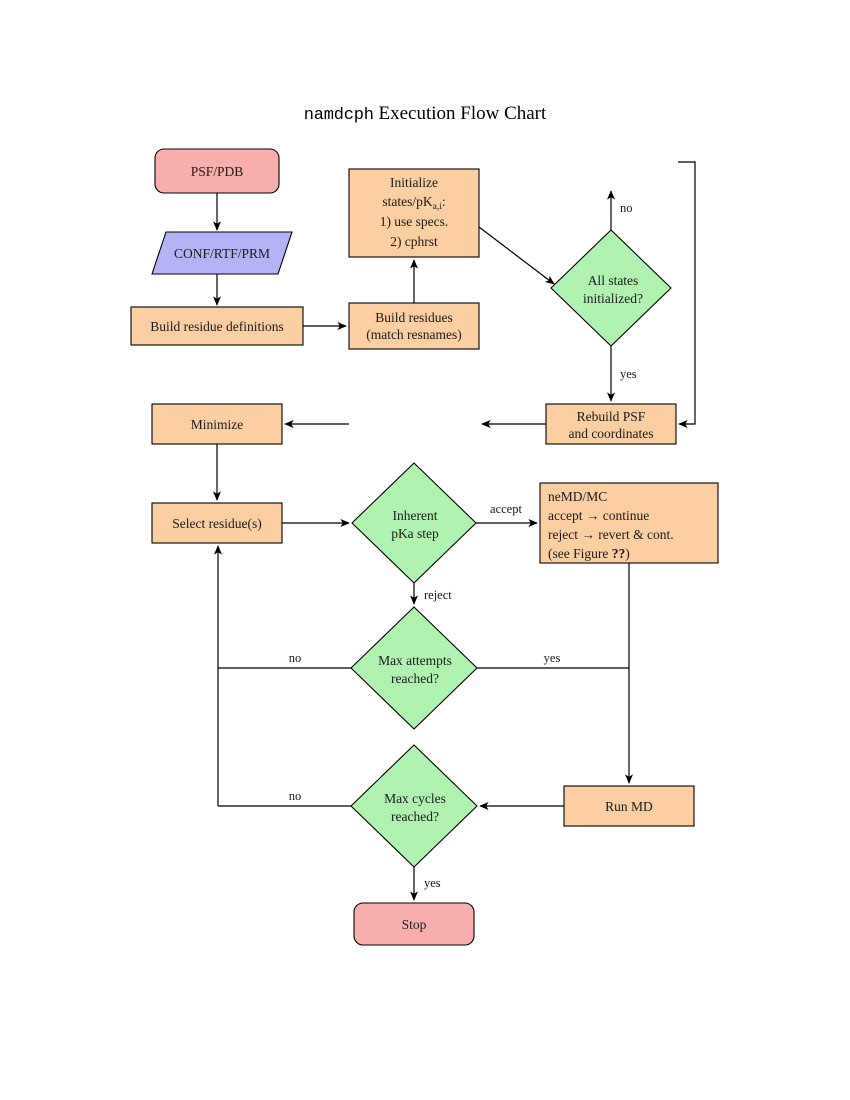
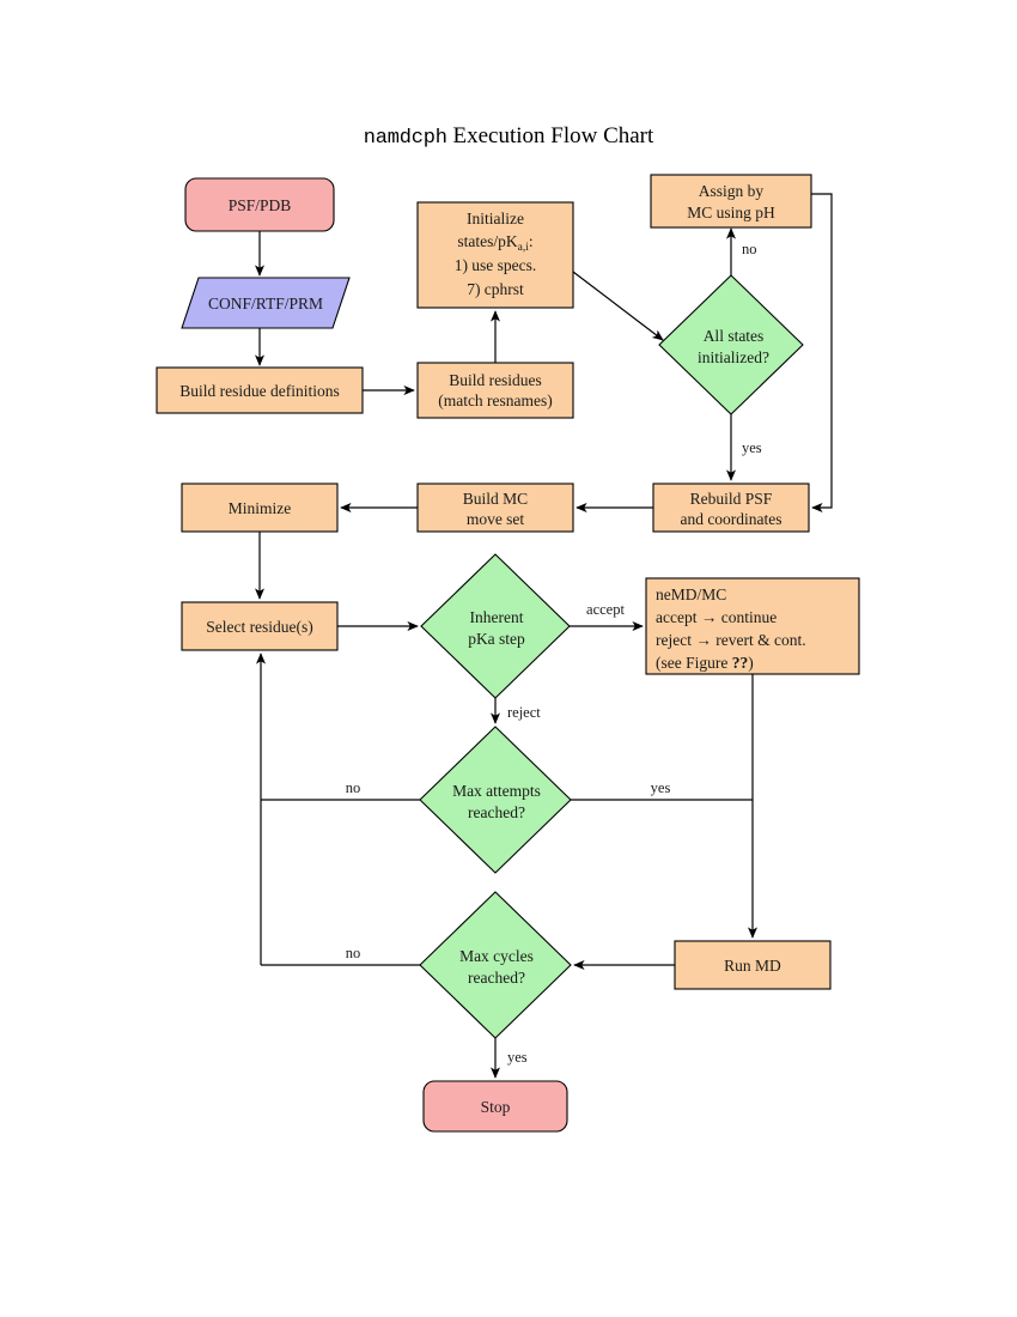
  namdcph Execution Flow Chart
  no
  yes
  accept
  reject
  no
  yes
  no
  yes
  PSF/PDB
  CONF/RTF/PRM
  Build residue definitions
  Build residues
  (match resnames)
  Initialize
  states/pKa,i :
  1) use specs.
- 2) cphrst
+ 7) cphrst
+ Assign by
+ MC using pH
  All states
  initialized?
  Rebuild PSF
  and coordinates
+ Build MC
+ move set
  Minimize
  Select residue(s)
  Inherent
  pKa step
  neMD/MC
  accept → continue
  reject → revert & cont.
  (see Figure ??)
  Max attempts
  reached?
  Max cycles
  reached?
  Run MD
  Stop
